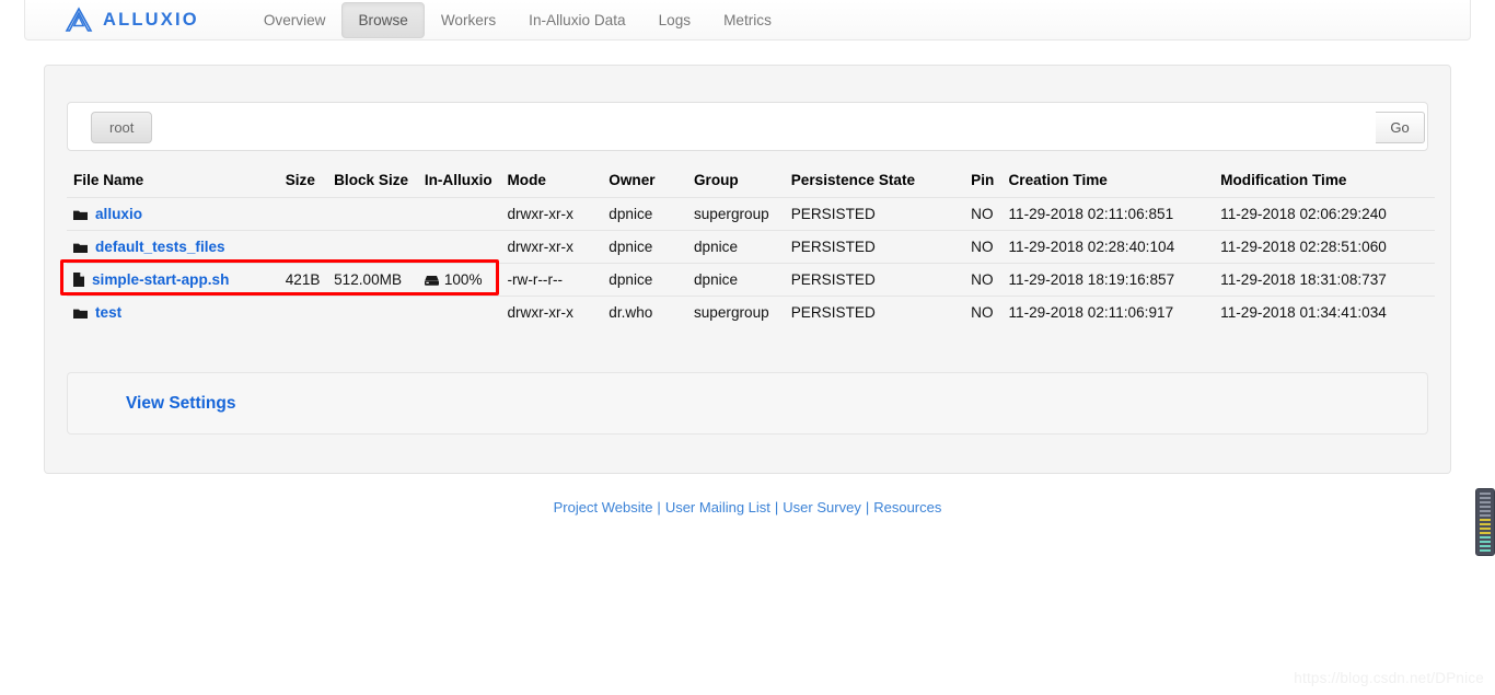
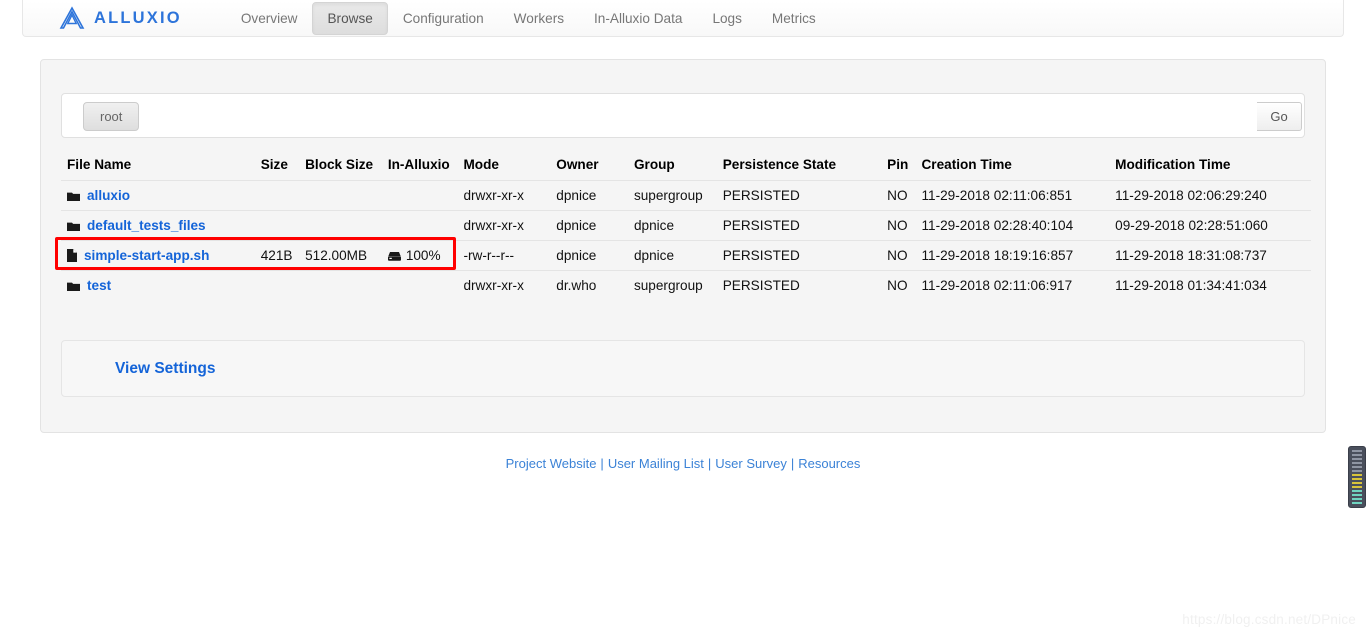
  ALLUXIO
  Overview
  Browse
+ Configuration
  Workers
  In-Alluxio Data
  Logs
  Metrics
  root
  Go
  File Name	Size	Block Size	In-Alluxio	Mode	Owner	Group	Persistence State	Pin	Creation Time	Modification Time
  alluxio				drwxr-xr-x	dpnice	supergroup	PERSISTED	NO	11-29-2018 02:11:06:851	11-29-2018 02:06:29:240
- default_tests_files				drwxr-xr-x	dpnice	dpnice	PERSISTED	NO	11-29-2018 02:28:40:104	11-29-2018 02:28:51:060
+ default_tests_files				drwxr-xr-x	dpnice	dpnice	PERSISTED	NO	11-29-2018 02:28:40:104	09-29-2018 02:28:51:060
  simple-start-app.sh	421B	512.00MB	100%	-rw-r--r--	dpnice	dpnice	PERSISTED	NO	11-29-2018 18:19:16:857	11-29-2018 18:31:08:737
  test				drwxr-xr-x	dr.who	supergroup	PERSISTED	NO	11-29-2018 02:11:06:917	11-29-2018 01:34:41:034
  View Settings
  Project Website | User Mailing List | User Survey | Resources
